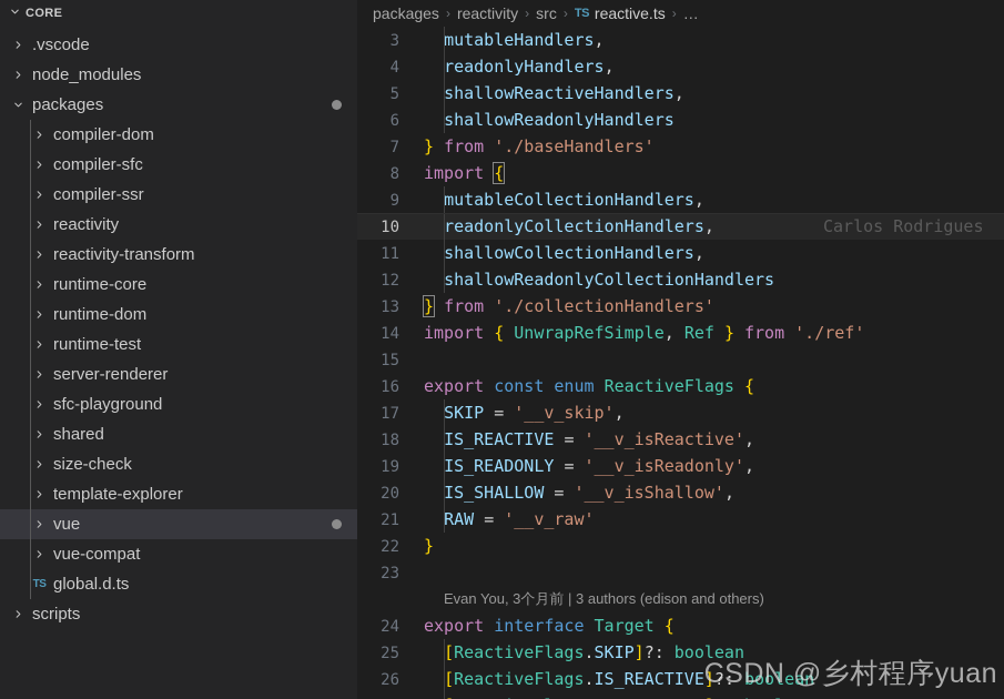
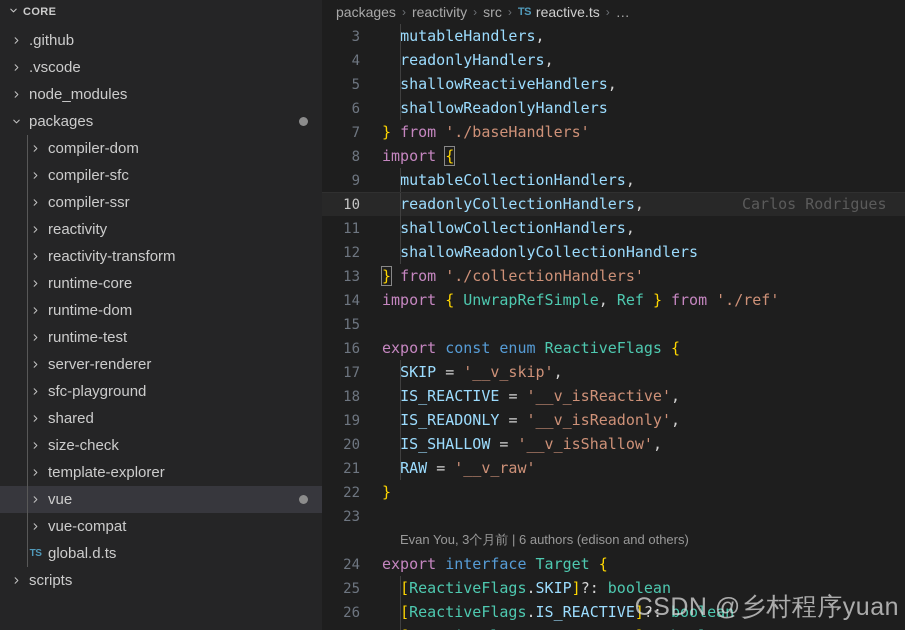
  CORE
+ .github
  .vscode
  node_modules
  packages
  compiler-dom
  compiler-sfc
  compiler-ssr
  reactivity
  reactivity-transform
  runtime-core
  runtime-dom
  runtime-test
  server-renderer
  sfc-playground
  shared
  size-check
  template-explorer
  vue
  vue-compat
  TS
  global.d.ts
  scripts
  packages
  ›
  reactivity
  ›
  src
  ›
  TS
  reactive.ts
  ›
  …
  3 mutableHandlers,
  4 readonlyHandlers,
  5 shallowReactiveHandlers,
  6 shallowReadonlyHandlers
  7 } from './baseHandlers'
  8 import {
  9 mutableCollectionHandlers,
  10 readonlyCollectionHandlers,
  Carlos Rodrigues
  11 shallowCollectionHandlers,
  12 shallowReadonlyCollectionHandlers
  13 } from './collectionHandlers'
  14 import { UnwrapRefSimple, Ref } from './ref'
  15
  16 export const enum ReactiveFlags {
  17 SKIP = '__v_skip',
  18 IS_REACTIVE = '__v_isReactive',
  19 IS_READONLY = '__v_isReadonly',
  20 IS_SHALLOW = '__v_isShallow',
  21 RAW = '__v_raw'
  22 }
  23
- Evan You, 3个月前 | 3 authors (edison and others)
+ Evan You, 3个月前 | 6 authors (edison and others)
  24 export interface Target {
  25 [ReactiveFlags.SKIP]?: boolean
  26 [ReactiveFlags.IS_REACTIVE]?: boolean
  CSDN @乡村程序yuan
